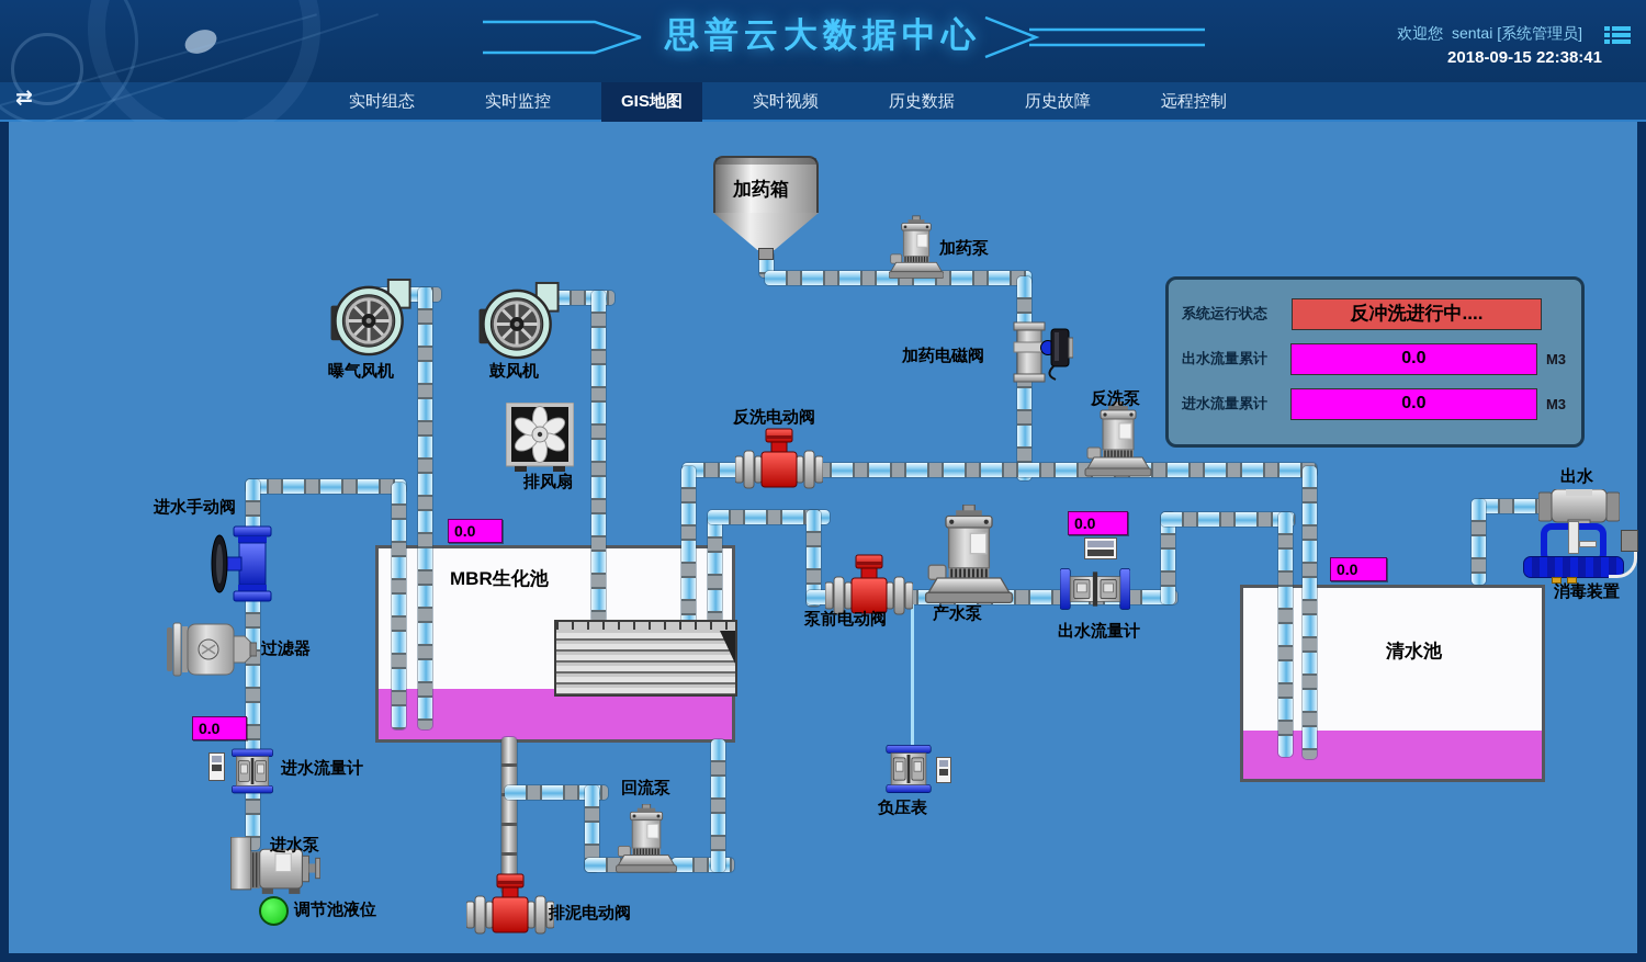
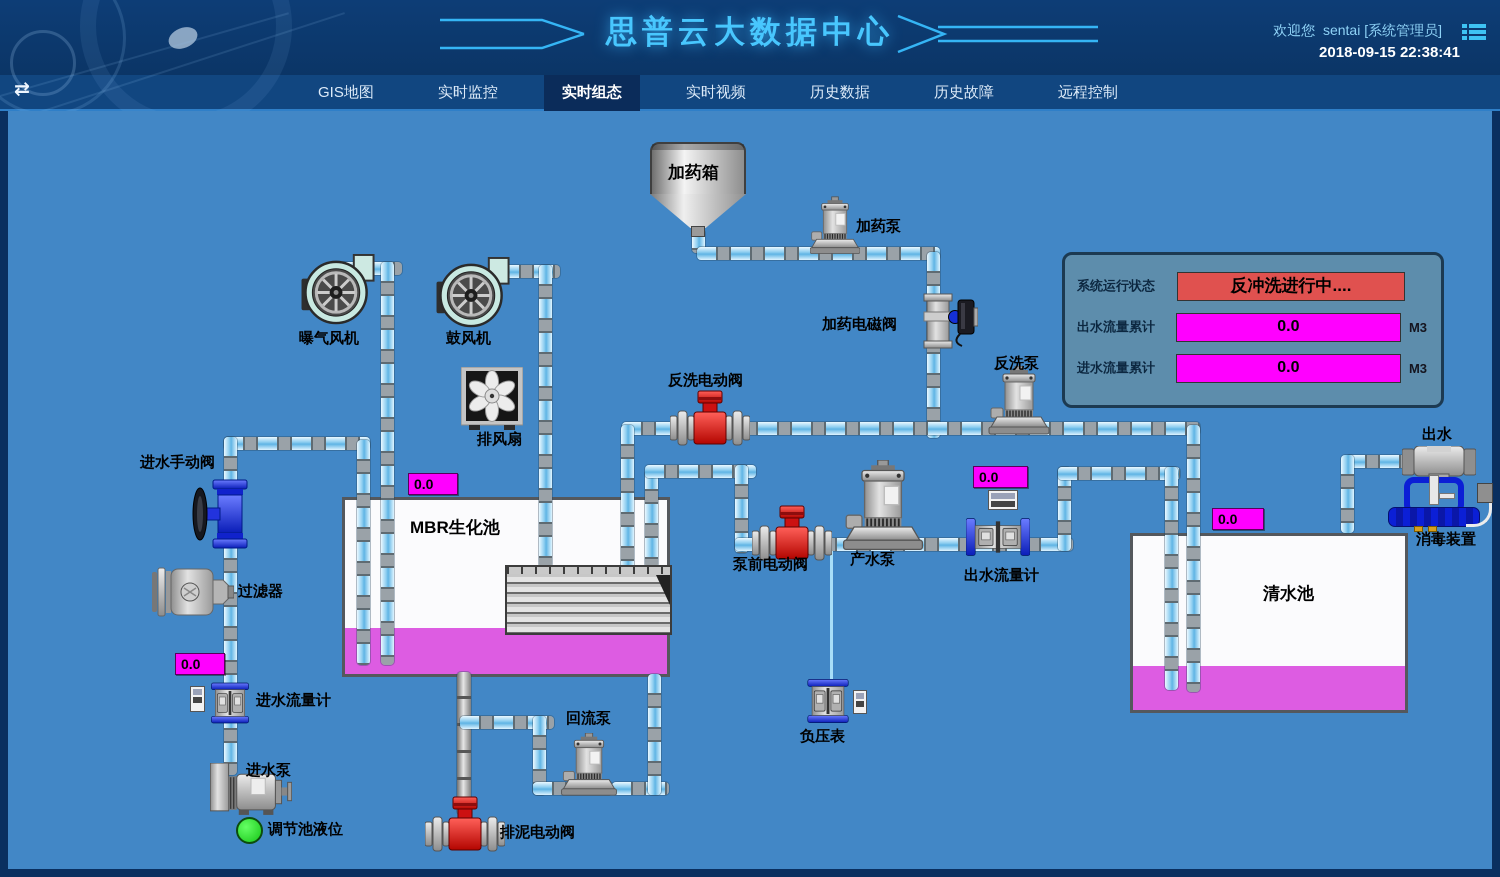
  思普云大数据中心
  欢迎您 sentai [系统管理员]
  2018-09-15 22:38:41
  ⇄
- 实时组态
+ GIS地图
  实时监控
- GIS地图
+ 实时组态
  实时视频
  历史数据
  历史故障
  远程控制
  0.0
  0.0
  0.0
  0.0
  加药箱
  加药泵
  加药电磁阀
  曝气风机
  鼓风机
  排风扇
  反洗电动阀
  反洗泵
  进水手动阀
  过滤器
  进水流量计
  进水泵
  调节池液位
  MBR生化池
  回流泵
  排泥电动阀
  泵前电动阀
  产水泵
  出水流量计
  负压表
  清水池
  出水
  消毒装置
  系统运行状态
  反冲洗进行中....
  出水流量累计
  0.0
  M3
  进水流量累计
  0.0
  M3
